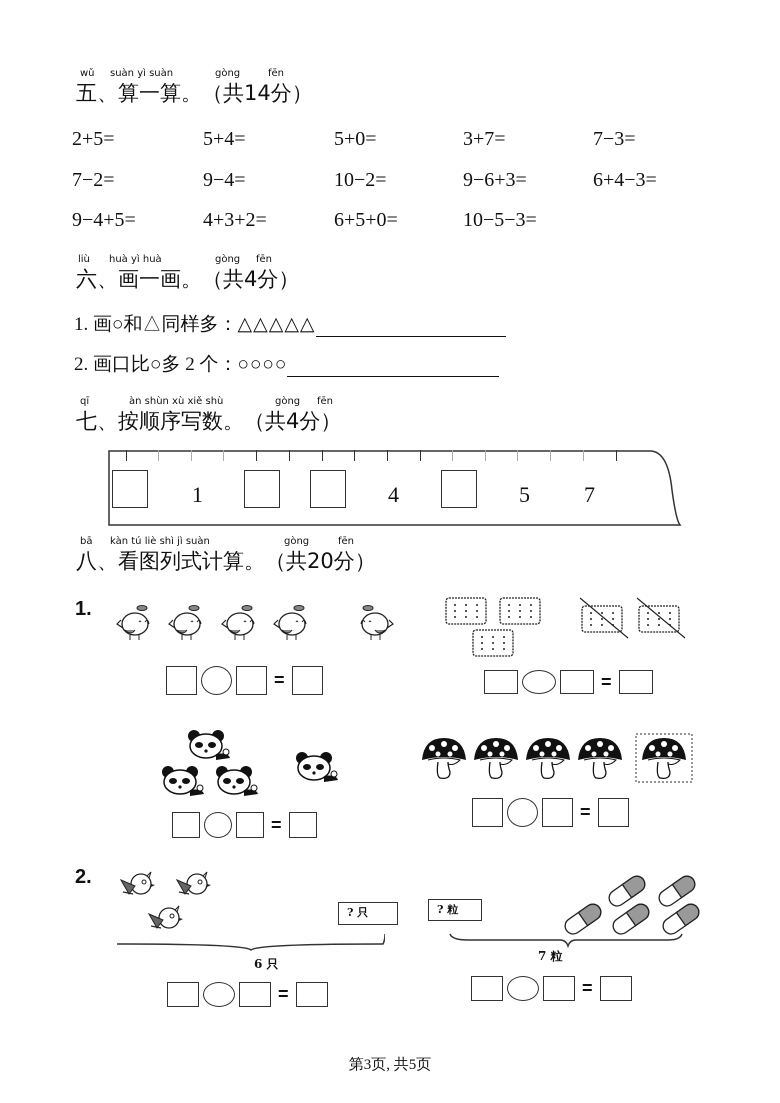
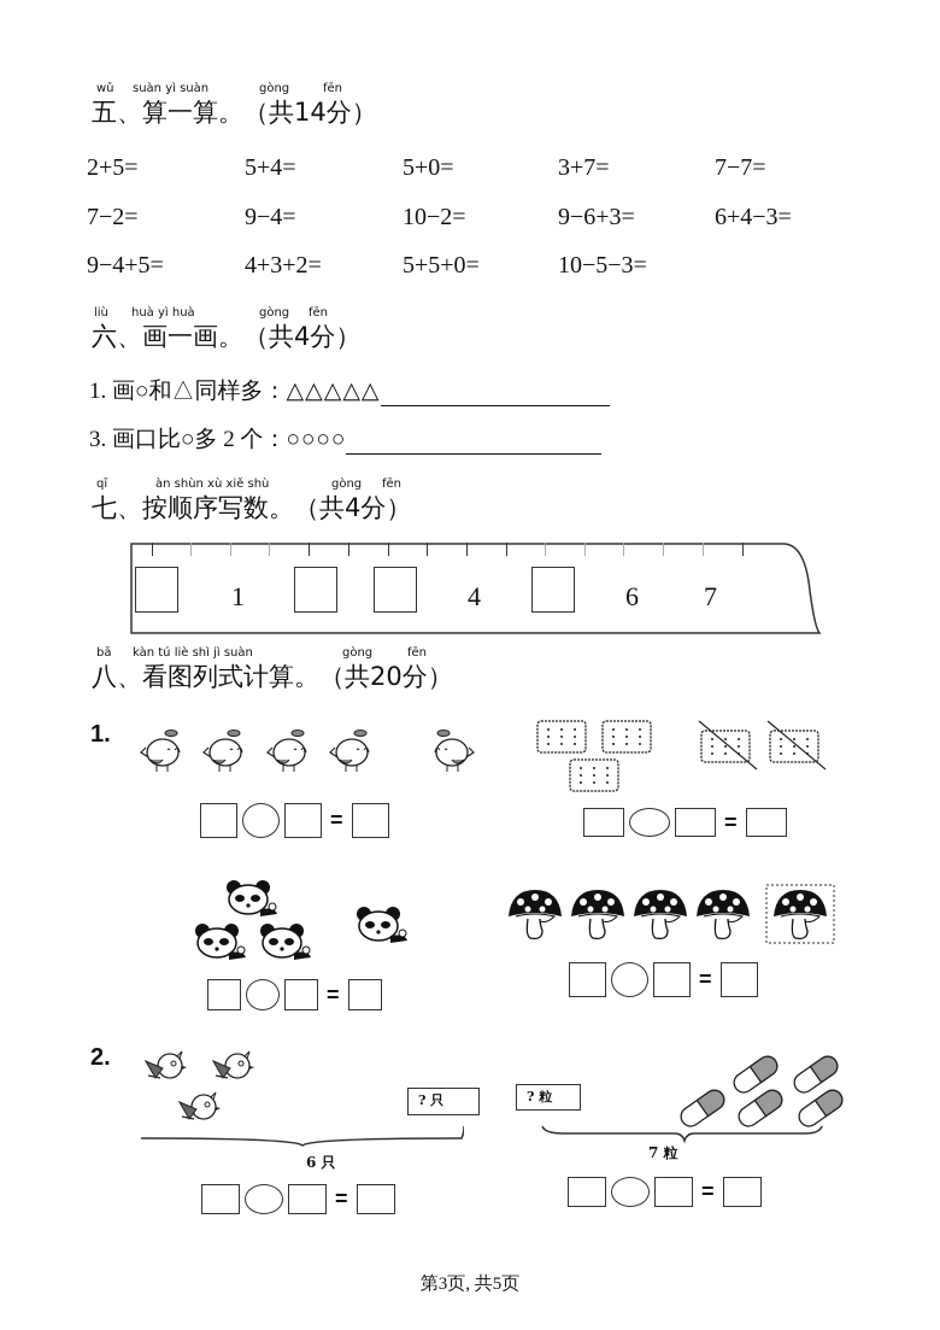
  wǔ
  suàn yì suàn
  gòng
  fēn
  五、算一算。（共14分）
  2+5=
  5+4=
  5+0=
  3+7=
- 7−3=
+ 7−7=
  7−2=
  9−4=
  10−2=
  9−6+3=
  6+4−3=
  9−4+5=
  4+3+2=
- 6+5+0=
+ 5+5+0=
  10−5−3=
  liù
  huà yì huà
  gòng
  fēn
  六、画一画。（共4分）
  1. 画○和△同样多：△△△△△
- 2. 画口比○多 2 个：○○○○
+ 3. 画口比○多 2 个：○○○○
  qī
  àn shùn xù xiě shù
  gòng
  fēn
  七、按顺序写数。（共4分）
  1
  4
- 5
+ 6
  7
  bā
  kàn tú liè shì jì suàn
  gòng
  fēn
  八、看图列式计算。（共20分）
  1.
  =
  =
  =
  =
  2.
  ? 只
  6 只
  =
  ? 粒
  7 粒
  =
  第3页, 共5页
